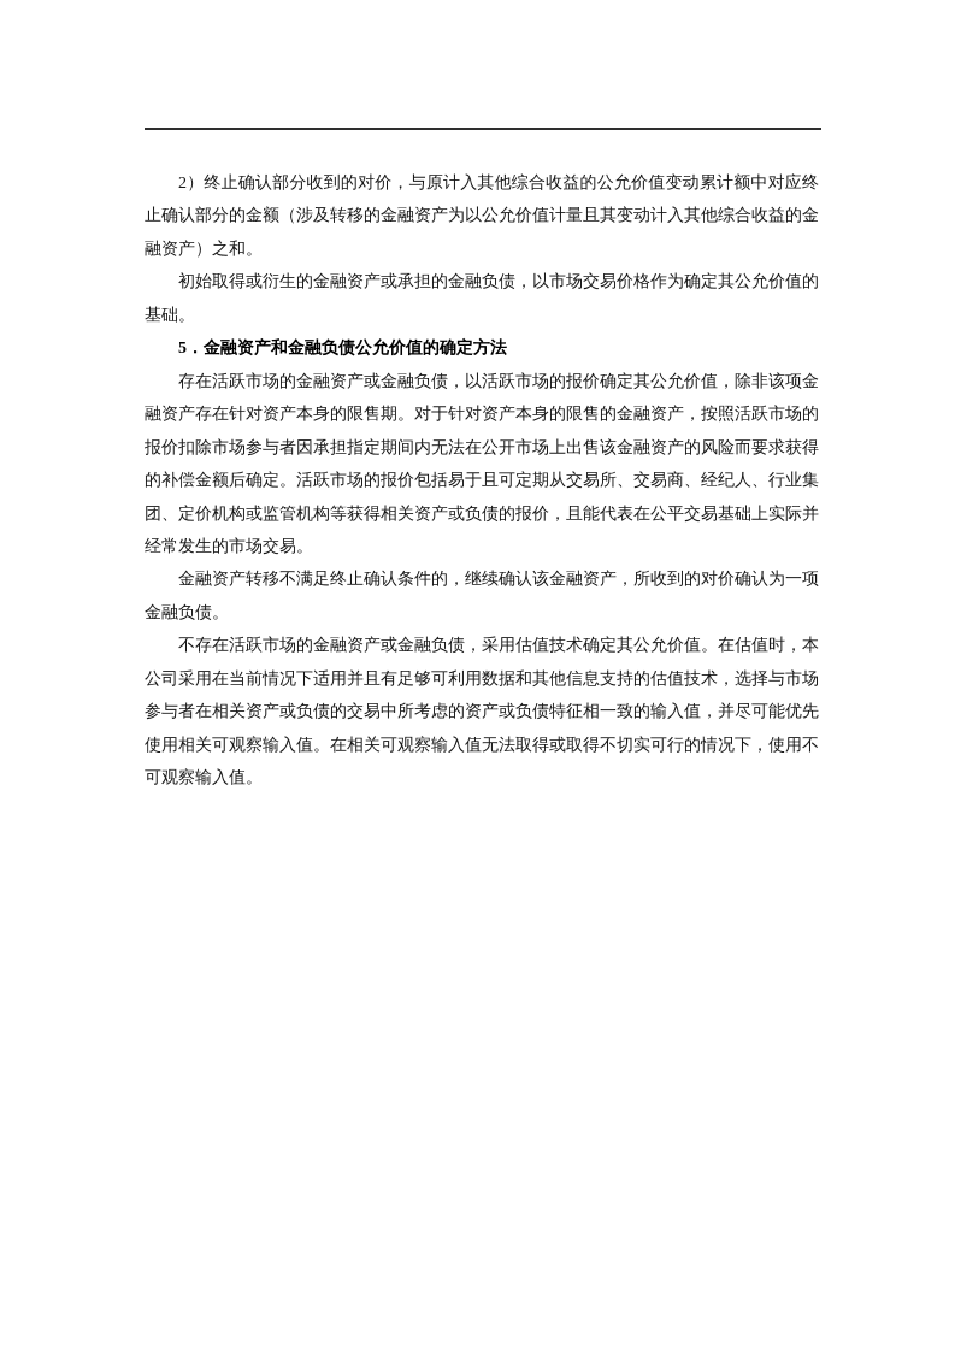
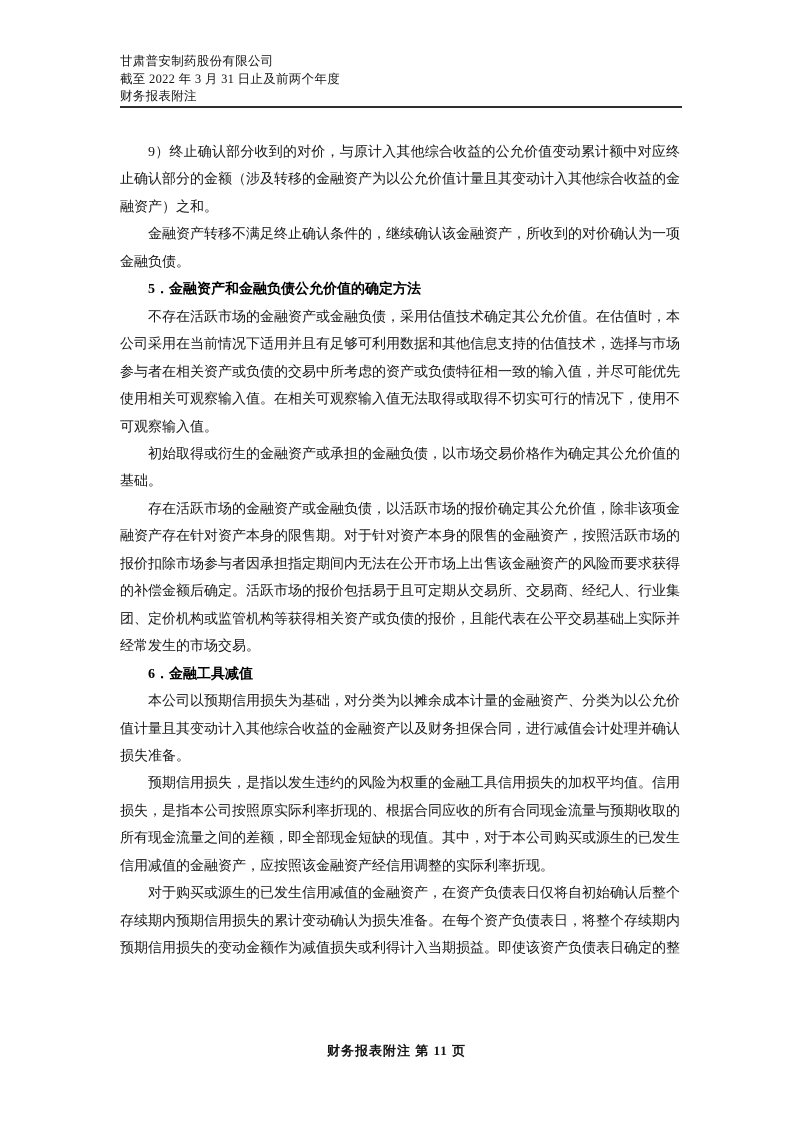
+ 甘肃普安制药股份有限公司
+ 截至 2022 年 3 月 31 日止及前两个年度
+ 财务报表附注
- 2）终止确认部分收到的对价，与原计入其他综合收益的公允价值变动累计额中对应终止确认部分的金额（涉及转移的金融资产为以公允价值计量且其变动计入其他综合收益的金融资产）之和。
+ 9）终止确认部分收到的对价，与原计入其他综合收益的公允价值变动累计额中对应终止确认部分的金额（涉及转移的金融资产为以公允价值计量且其变动计入其他综合收益的金融资产）之和。
- 初始取得或衍生的金融资产或承担的金融负债，以市场交易价格作为确定其公允价值的基础。
+ 金融资产转移不满足终止确认条件的，继续确认该金融资产，所收到的对价确认为一项金融负债。
  5．金融资产和金融负债公允价值的确定方法
- 存在活跃市场的金融资产或金融负债，以活跃市场的报价确定其公允价值，除非该项金融资产存在针对资产本身的限售期。对于针对资产本身的限售的金融资产，按照活跃市场的报价扣除市场参与者因承担指定期间内无法在公开市场上出售该金融资产的风险而要求获得的补偿金额后确定。活跃市场的报价包括易于且可定期从交易所、交易商、经纪人、行业集团、定价机构或监管机构等获得相关资产或负债的报价，且能代表在公平交易基础上实际并经常发生的市场交易。
+ 不存在活跃市场的金融资产或金融负债，采用估值技术确定其公允价值。在估值时，本公司采用在当前情况下适用并且有足够可利用数据和其他信息支持的估值技术，选择与市场参与者在相关资产或负债的交易中所考虑的资产或负债特征相一致的输入值，并尽可能优先使用相关可观察输入值。在相关可观察输入值无法取得或取得不切实可行的情况下，使用不可观察输入值。
- 金融资产转移不满足终止确认条件的，继续确认该金融资产，所收到的对价确认为一项金融负债。
+ 初始取得或衍生的金融资产或承担的金融负债，以市场交易价格作为确定其公允价值的基础。
- 不存在活跃市场的金融资产或金融负债，采用估值技术确定其公允价值。在估值时，本公司采用在当前情况下适用并且有足够可利用数据和其他信息支持的估值技术，选择与市场参与者在相关资产或负债的交易中所考虑的资产或负债特征相一致的输入值，并尽可能优先使用相关可观察输入值。在相关可观察输入值无法取得或取得不切实可行的情况下，使用不可观察输入值。
+ 存在活跃市场的金融资产或金融负债，以活跃市场的报价确定其公允价值，除非该项金融资产存在针对资产本身的限售期。对于针对资产本身的限售的金融资产，按照活跃市场的报价扣除市场参与者因承担指定期间内无法在公开市场上出售该金融资产的风险而要求获得的补偿金额后确定。活跃市场的报价包括易于且可定期从交易所、交易商、经纪人、行业集团、定价机构或监管机构等获得相关资产或负债的报价，且能代表在公平交易基础上实际并经常发生的市场交易。
+ 6．金融工具减值
+ 本公司以预期信用损失为基础，对分类为以摊余成本计量的金融资产、分类为以公允价值计量且其变动计入其他综合收益的金融资产以及财务担保合同，进行减值会计处理并确认损失准备。
+ 预期信用损失，是指以发生违约的风险为权重的金融工具信用损失的加权平均值。信用损失，是指本公司按照原实际利率折现的、根据合同应收的所有合同现金流量与预期收取的所有现金流量之间的差额，即全部现金短缺的现值。其中，对于本公司购买或源生的已发生信用减值的金融资产，应按照该金融资产经信用调整的实际利率折现。
+ 对于购买或源生的已发生信用减值的金融资产，在资产负债表日仅将自初始确认后整个存续期内预期信用损失的累计变动确认为损失准备。在每个资产负债表日，将整个存续期内预期信用损失的变动金额作为减值损失或利得计入当期损益。即使该资产负债表日确定的整
+ 财务报表附注 第 11 页
